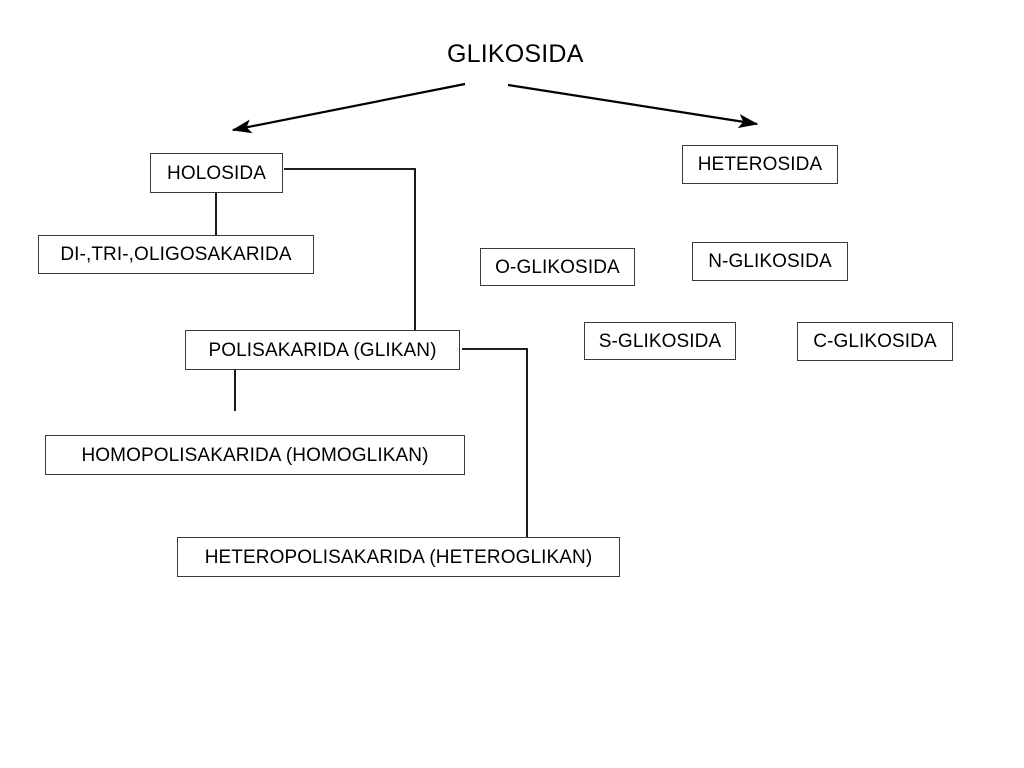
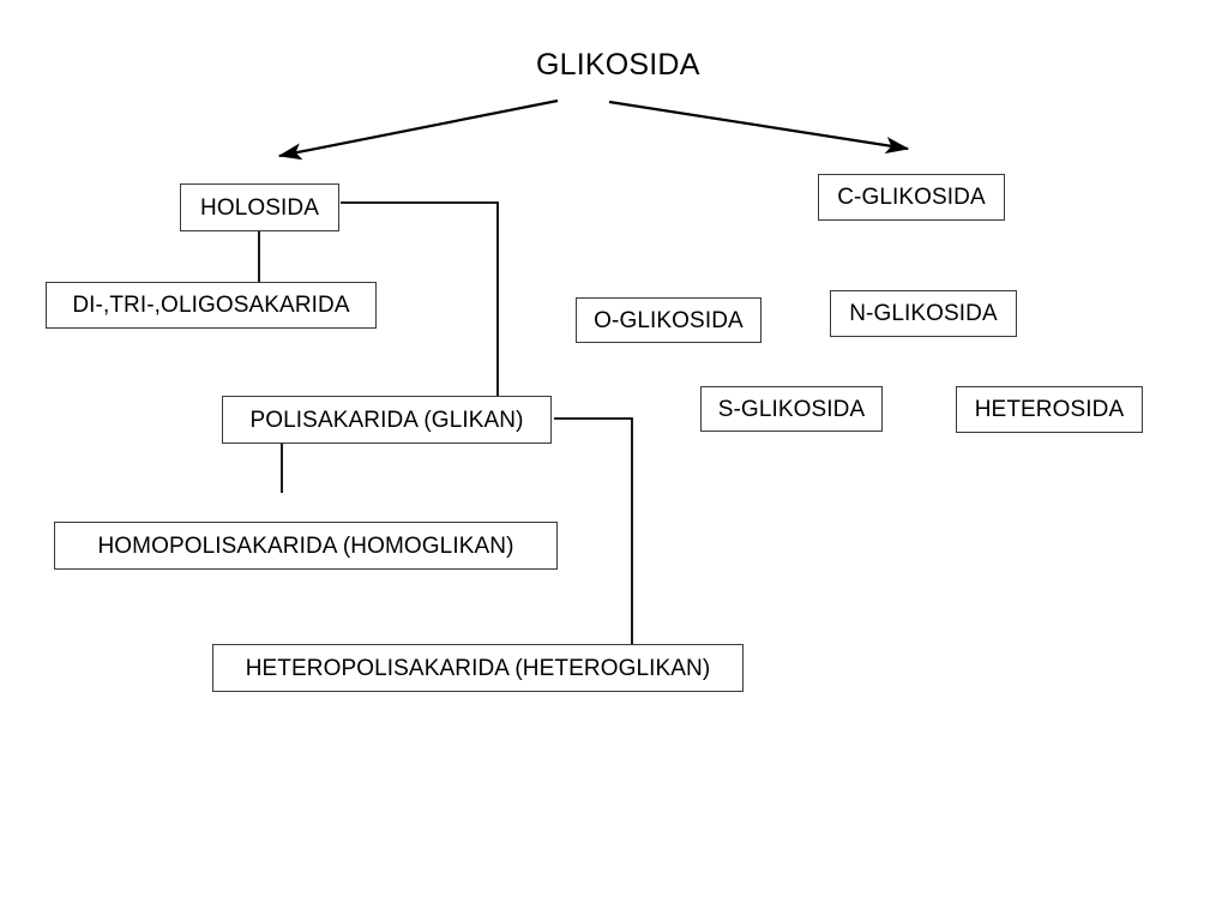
  GLIKOSIDA
  HOLOSIDA
  DI-,TRI-,OLIGOSAKARIDA
  POLISAKARIDA (GLIKAN)
  HOMOPOLISAKARIDA (HOMOGLIKAN)
  HETEROPOLISAKARIDA (HETEROGLIKAN)
- HETEROSIDA
+ C-GLIKOSIDA
  O-GLIKOSIDA
  N-GLIKOSIDA
  S-GLIKOSIDA
- C-GLIKOSIDA
+ HETEROSIDA
